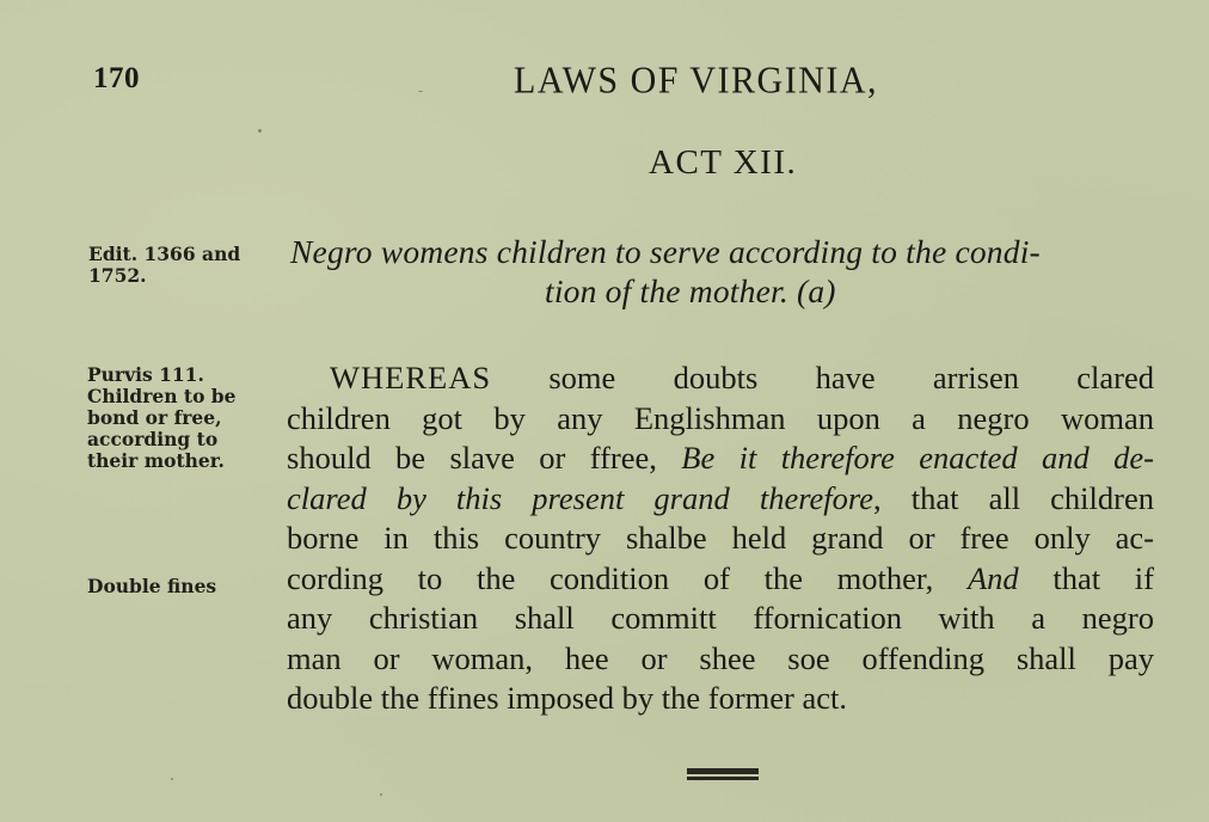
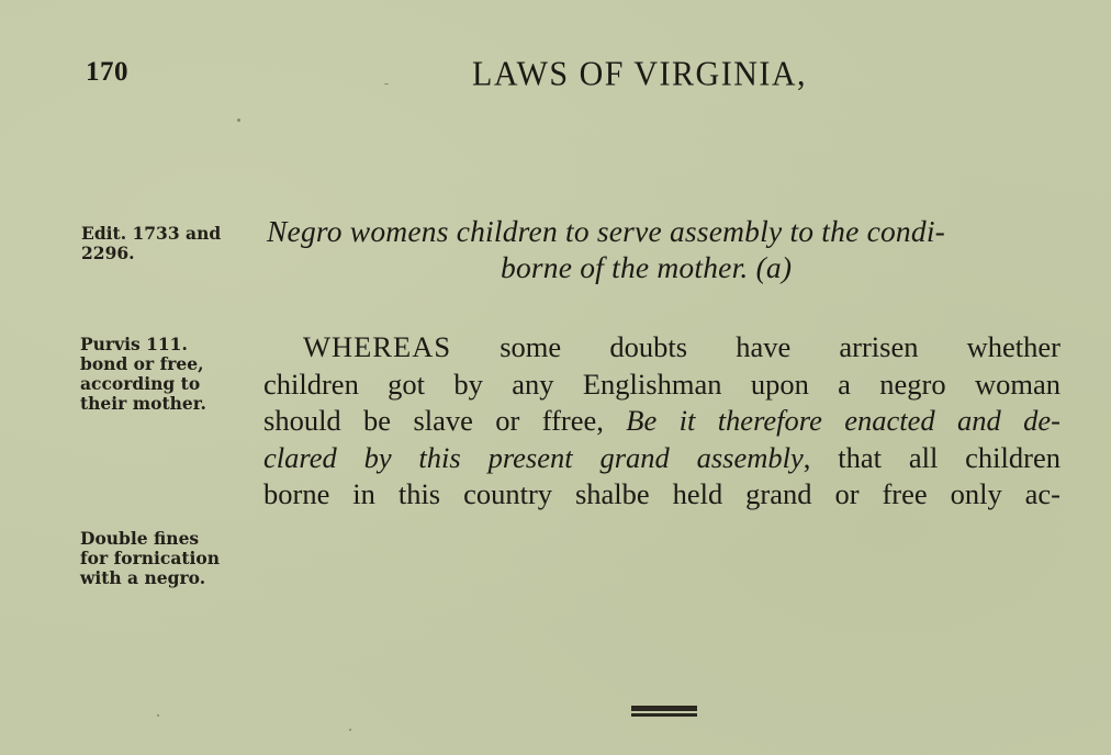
  170
  LAWS OF VIRGINIA,
- ACT XII.
- Edit. 1366 and
+ Edit. 1733 and
- 1752.
+ 2296.
- Negro womens children to serve according to the condi-
+ Negro womens children to serve assembly to the condi-
- tion of the mother. (a)
+ borne of the mother. (a)
  Purvis 111.
- Children to be
  bond or free,
  according to
  their mother.
  Double fines
+ for fornication
+ with a negro.
- WHEREAS some doubts have arrisen clared
+ WHEREAS some doubts have arrisen whether
  children got by any Englishman upon a negro woman
  should be slave or ffree, Be it therefore enacted and de-
- clared by this present grand therefore, that all children
+ clared by this present grand assembly, that all children
  borne in this country shalbe held grand or free only ac-
- cording to the condition of the mother, And that if
- any christian shall committ ffornication with a negro
- man or woman, hee or shee soe offending shall pay
- double the ffines imposed by the former act.
